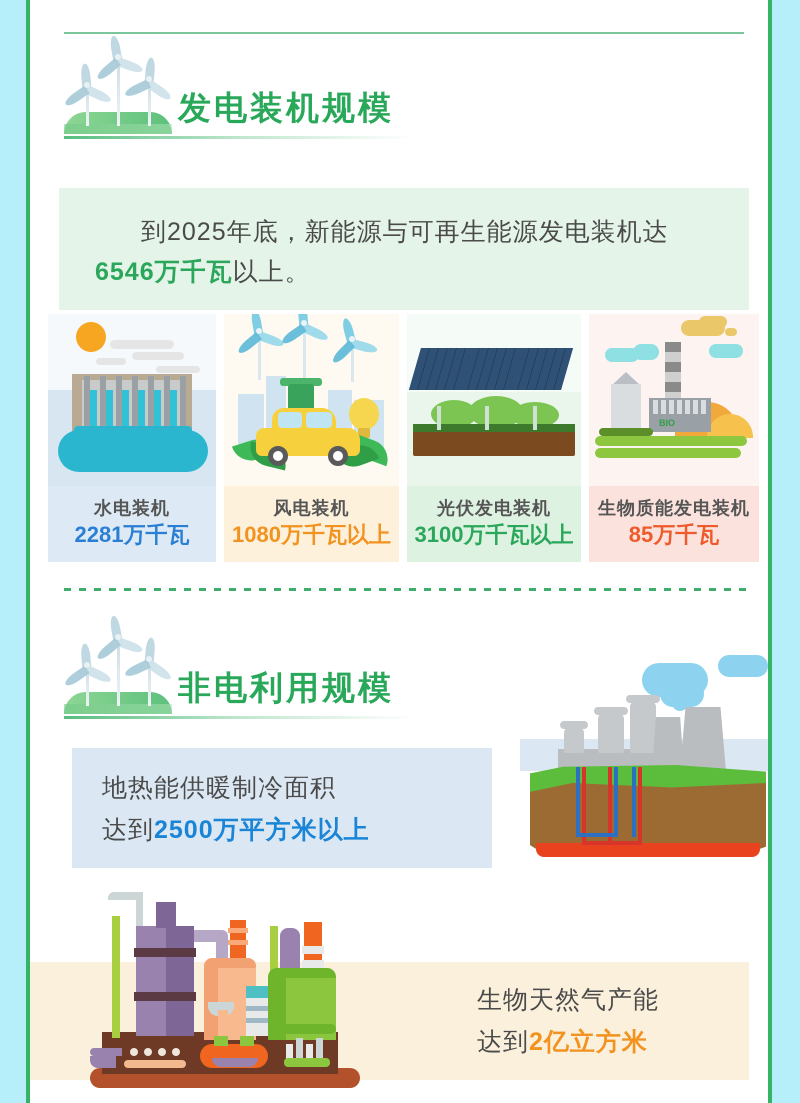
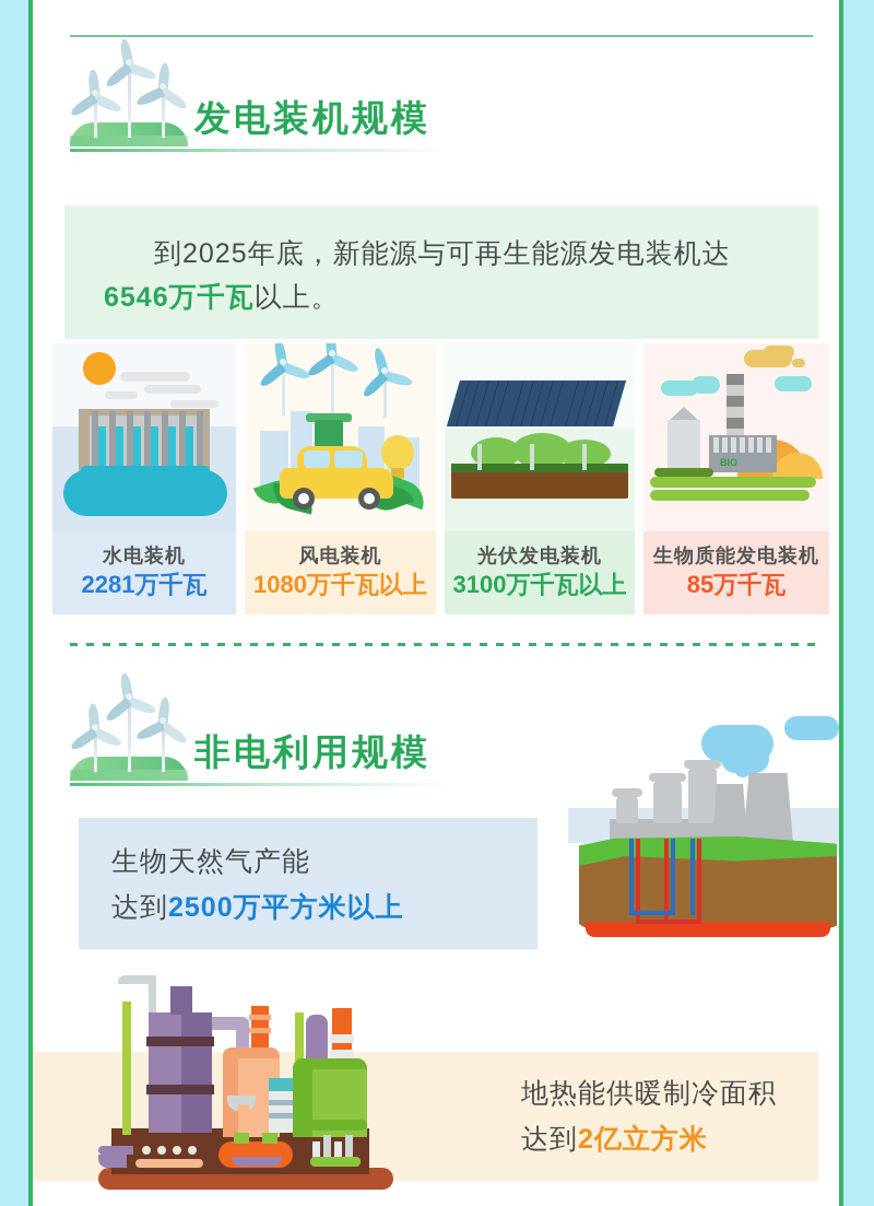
  发电装机规模
  到2025年底，新能源与可再生能源发电装机达
  6546万千瓦以上。
  水电装机
  2281万千瓦
  风电装机
  1080万千瓦以上
  光伏发电装机
  3100万千瓦以上
  BIO
  生物质能发电装机
  85万千瓦
  非电利用规模
- 地热能供暖制冷面积
+ 生物天然气产能
  达到2500万平方米以上
- 生物天然气产能
+ 地热能供暖制冷面积
  达到2亿立方米
